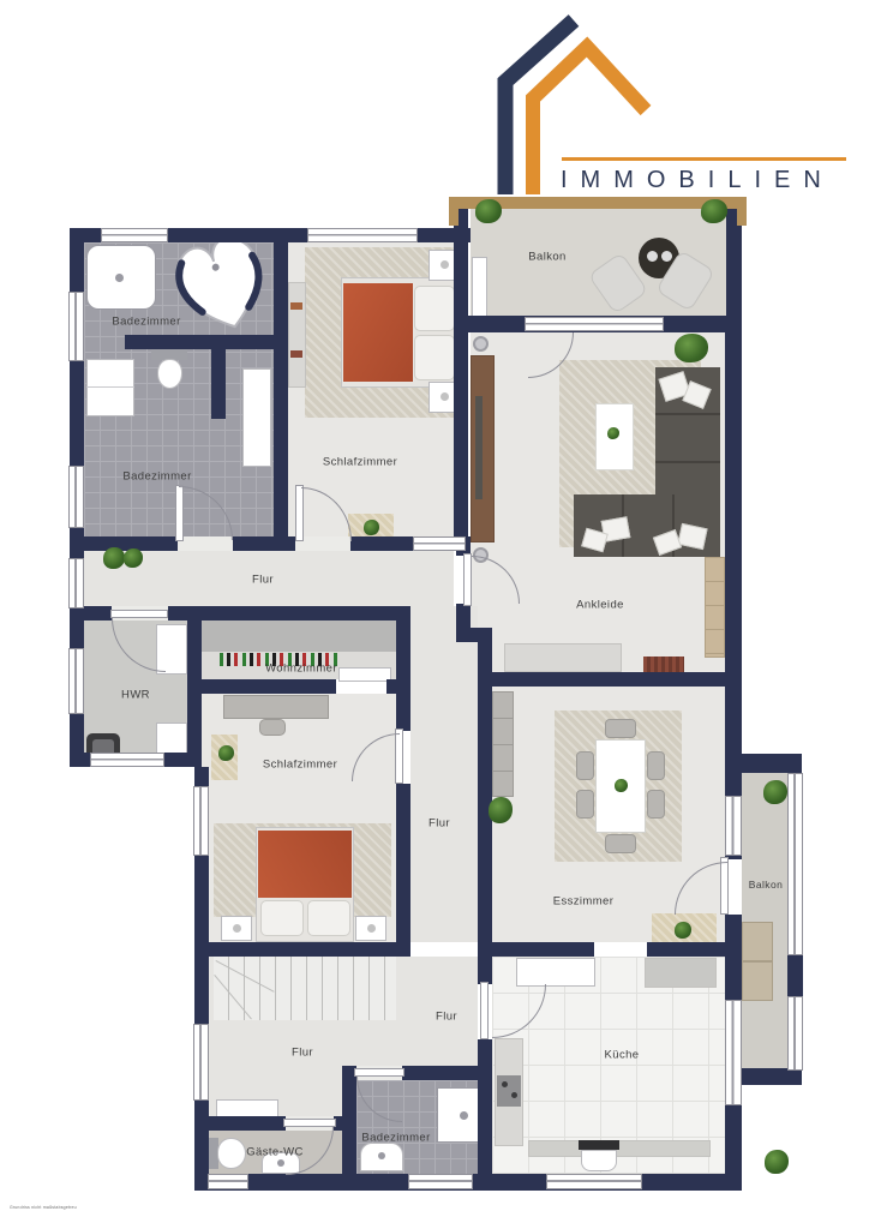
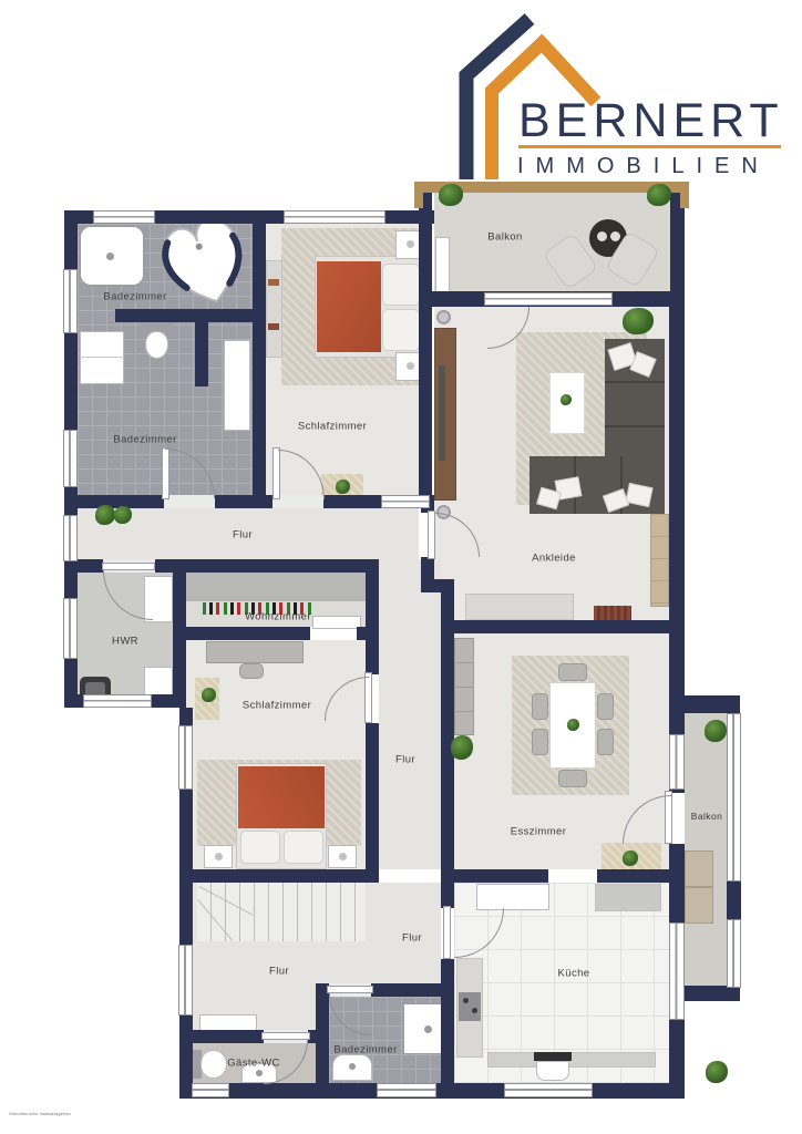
  Badezimmer
  Badezimmer
  Schlafzimmer
  Balkon
  Ankleide
  Flur
  HWR
  Wohnzimmer
  Schlafzimmer
  Flur
  Esszimmer
  Balkon
  Flur
  Flur
  Küche
  Gäste-WC
  Badezimmer
+ BERNERT
  IMMOBILIEN
